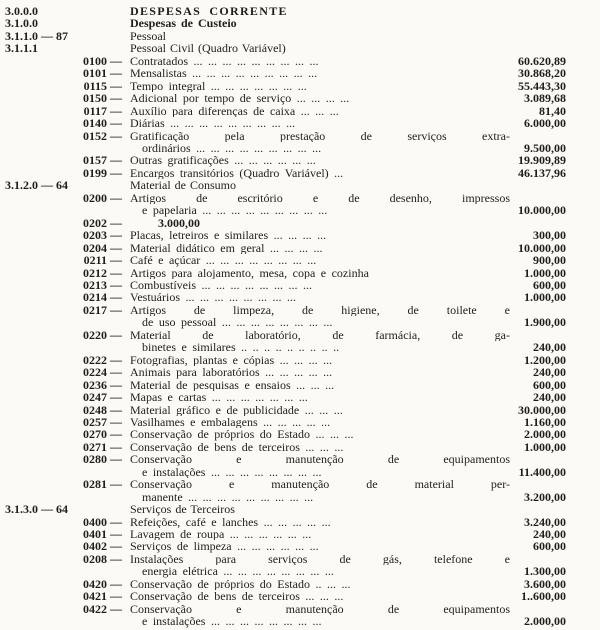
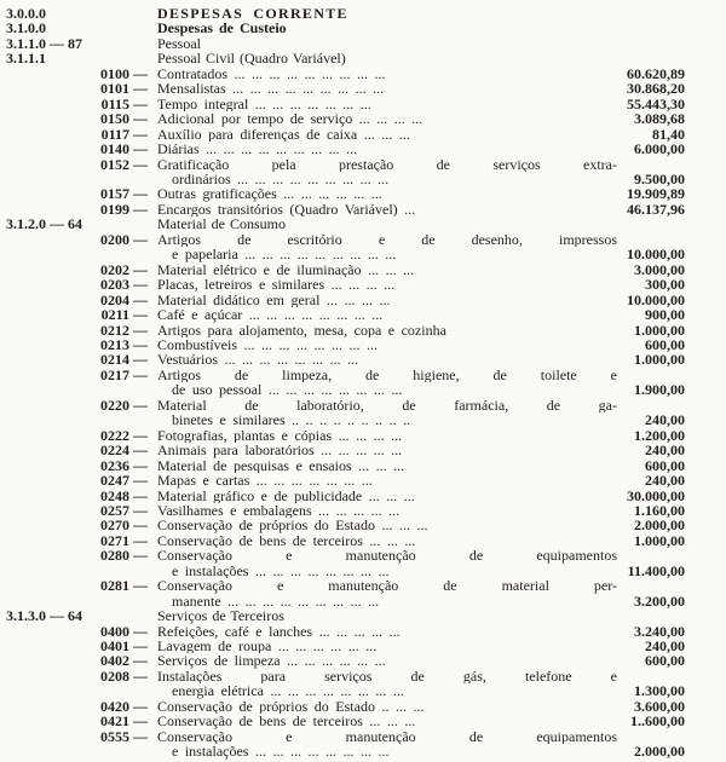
  3.0.0.0
  DESPESAS CORRENTE
  3.1.0.0
  Despesas de Custeio
  3.1.1.0 — 87
  Pessoal
  3.1.1.1
  Pessoal Civil (Quadro Variável)
  0100 —
  Contratados ... ... ... ... ... ... ... ... ...
  60.620,89
  0101 —
  Mensalistas ... ... ... ... ... ... ... ... ...
  30.868,20
  0115 —
  Tempo integral ... ... ... ... ... ... ...
  55.443,30
  0150 —
  Adicional por tempo de serviço ... ... ... ...
  3.089,68
  0117 —
  Auxílio para diferenças de caixa ... ... ...
  81,40
  0140 —
  Diárias ... ... ... ... ... ... ... ... ...
  6.000,00
  0152 —
  Gratificação pela prestação de serviços extra-
  ordinários ... ... ... ... ... ... ... ... ...
  9.500,00
  0157 —
  Outras gratificações ... ... ... ... ... ...
  19.909,89
  0199 —
  Encargos transitórios (Quadro Variável) ...
  46.137,96
  3.1.2.0 — 64
  Material de Consumo
  0200 —
  Artigos de escritório e de desenho, impressos
  e papelaria ... ... ... ... ... ... ... ... ...
  10.000,00
  0202 —
+ Material elétrico e de iluminação ... ... ...
  3.000,00
  0203 —
  Placas, letreiros e similares ... ... ... ...
  300,00
  0204 —
  Material didático em geral ... ... ... ...
  10.000,00
  0211 —
  Café e açúcar ... ... ... ... ... ... ... ...
  900,00
  0212 —
  Artigos para alojamento, mesa, copa e cozinha
  1.000,00
  0213 —
  Combustíveis ... ... ... ... ... ... ... ...
  600,00
  0214 —
  Vestuários ... ... ... ... ... ... ... ...
  1.000,00
  0217 —
  Artigos de limpeza, de higiene, de toilete e
  de uso pessoal ... ... ... ... ... ... ... ...
  1.900,00
  0220 —
  Material de laboratório, de farmácia, de ga-
  binetes e similares .. .. .. .. .. .. .. .. ..
  240,00
  0222 —
  Fotografias, plantas e cópias ... ... ... ...
  1.200,00
  0224 —
  Animais para laboratórios ... ... ... ... ...
  240,00
  0236 —
  Material de pesquisas e ensaios ... ... ...
  600,00
  0247 —
  Mapas e cartas ... ... ... ... ... ... ...
  240,00
  0248 —
  Material gráfico e de publicidade ... ... ...
  30.000,00
  0257 —
  Vasilhames e embalagens ... ... ... ... ...
  1.160,00
  0270 —
  Conservação de próprios do Estado ... ... ...
  2.000,00
  0271 —
  Conservação de bens de terceiros ... ... ...
  1.000,00
  0280 —
  Conservação e manutenção de equipamentos
  e instalações ... ... ... ... ... ... ... ...
  11.400,00
  0281 —
  Conservação e manutenção de material per-
  manente ... ... ... ... ... ... ... ... ...
  3.200,00
  3.1.3.0 — 64
  Serviços de Terceiros
  0400 —
  Refeições, café e lanches ... ... ... ... ...
  3.240,00
  0401 —
  Lavagem de roupa ... ... ... ... ... ...
  240,00
  0402 —
  Serviços de limpeza ... ... ... ... ... ...
  600,00
  0208 —
  Instalações para serviços de gás, telefone e
  energia elétrica ... ... ... ... ... ... ... ...
  1.300,00
  0420 —
  Conservação de próprios do Estado .. ... ...
  3.600,00
  0421 —
  Conservação de bens de terceiros ... ... ...
  1..600,00
- 0422 —
+ 0555 —
  Conservação e manutenção de equipamentos
  e instalações ... ... ... ... ... ... ... ...
  2.000,00
